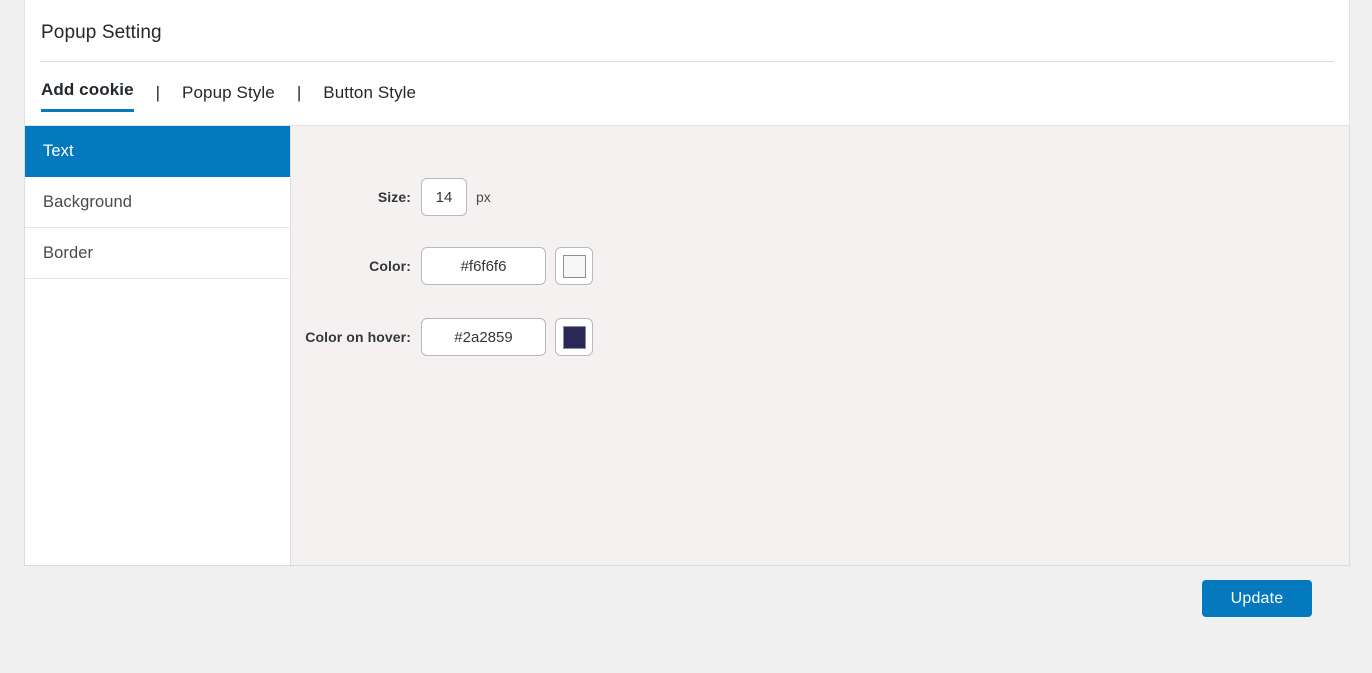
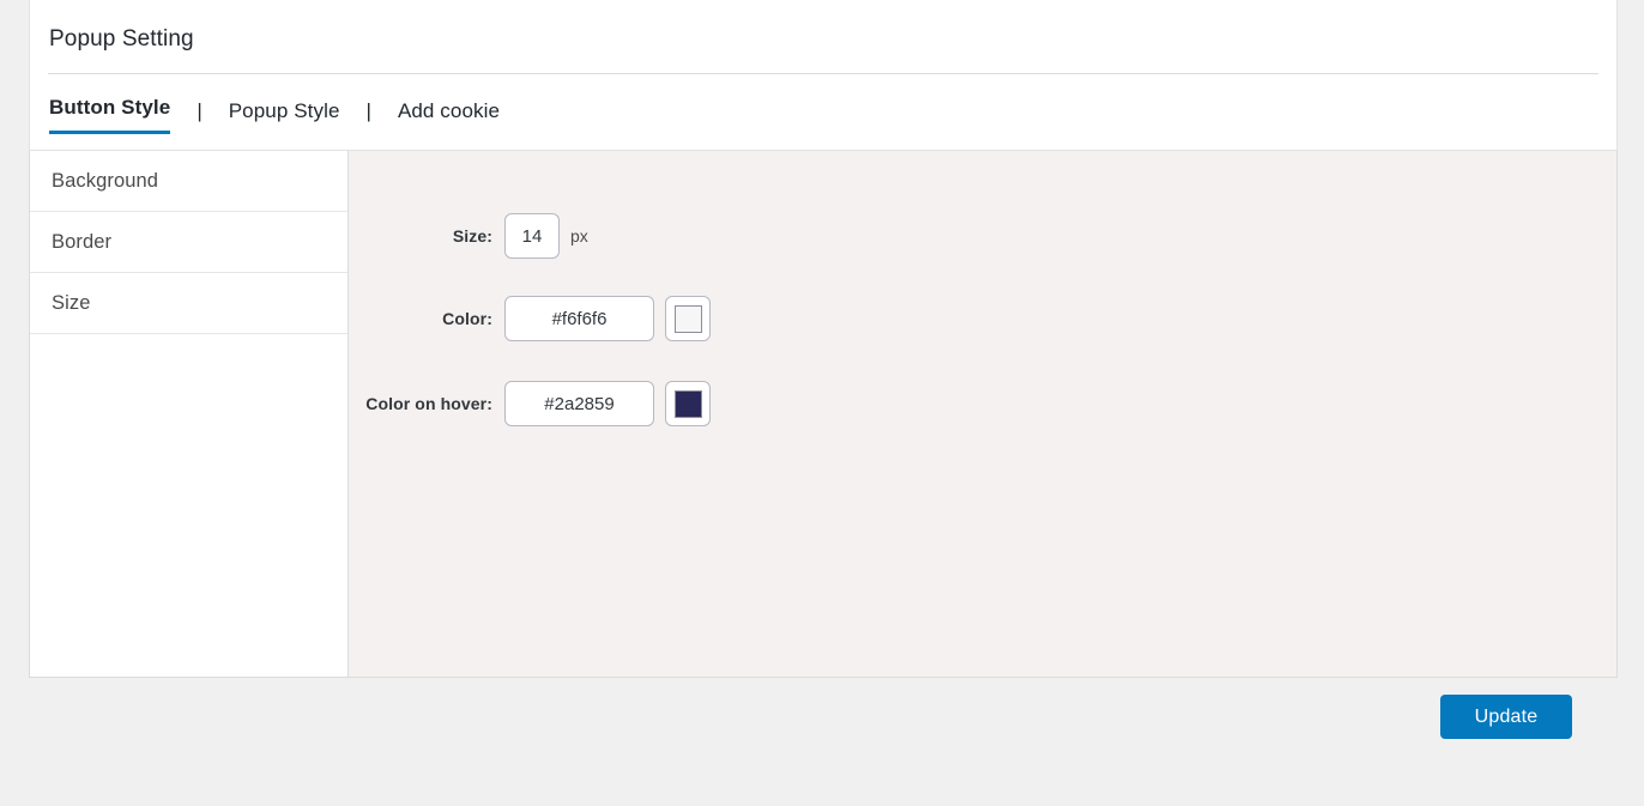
  Popup Setting
- Add cookie
+ Button Style
  |
  Popup Style
  |
- Button Style
+ Add cookie
- Text
  Background
  Border
+ Size
  Size:
  14
  px
  Color:
  #f6f6f6
  Color on hover:
  #2a2859
  Update
